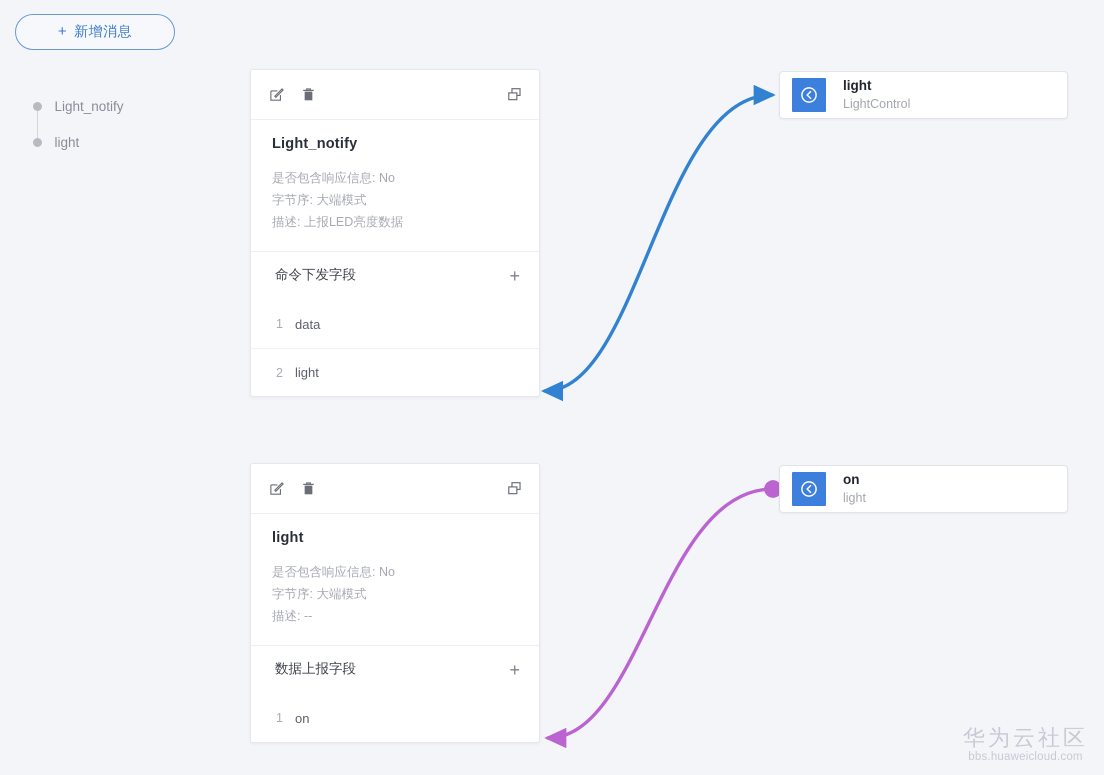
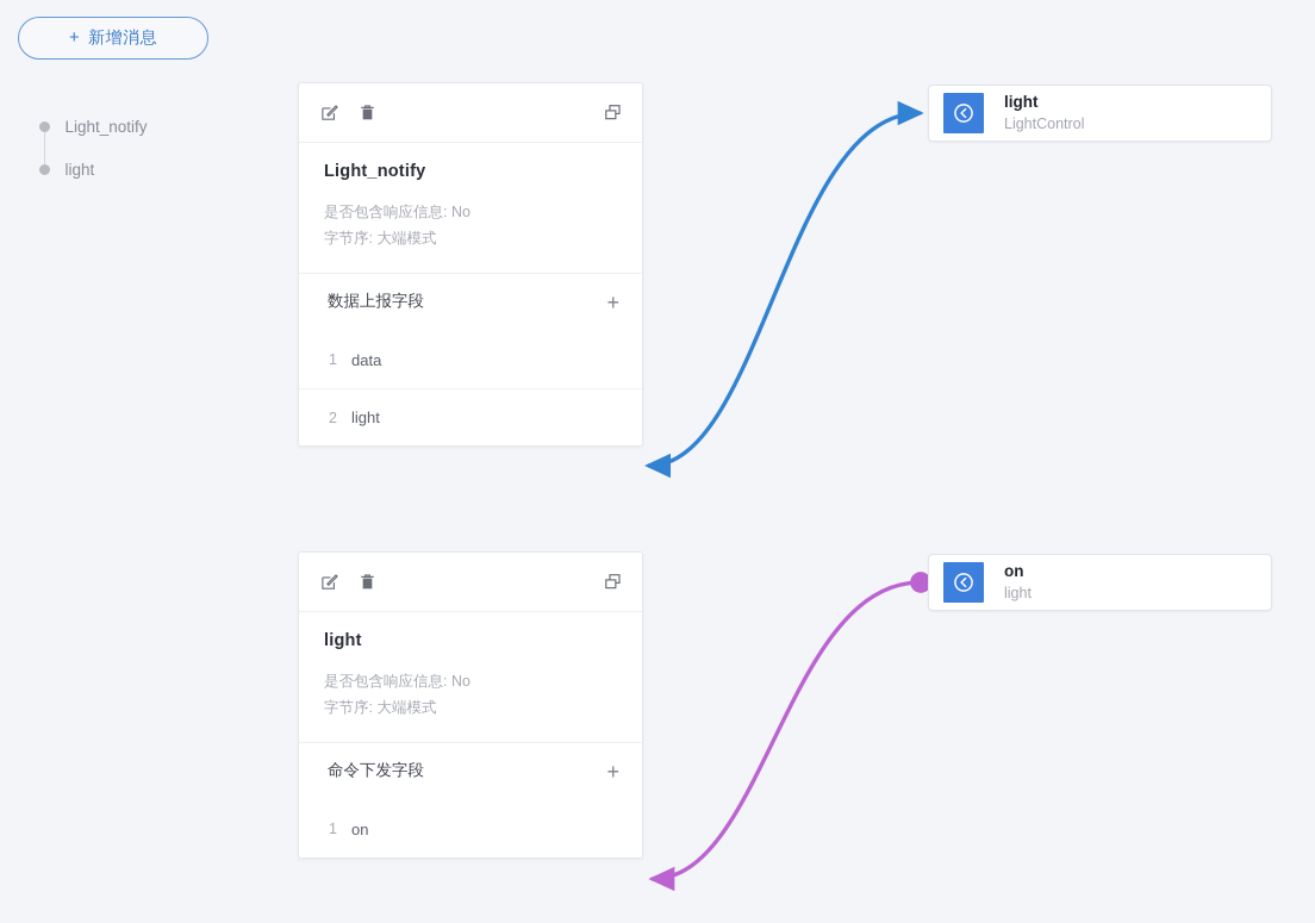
  +
  新增消息
  Light_notify
  light
  Light_notify
  是否包含响应信息: No
  字节序: 大端模式
- 描述: 上报LED亮度数据
- 命令下发字段
+ 数据上报字段
  +
  1
  data
  2
  light
  light
  是否包含响应信息: No
  字节序: 大端模式
- 描述: --
- 数据上报字段
+ 命令下发字段
  +
  1
  on
  light
  LightControl
  on
  light
- 华为云社区
- bbs.huaweicloud.com
